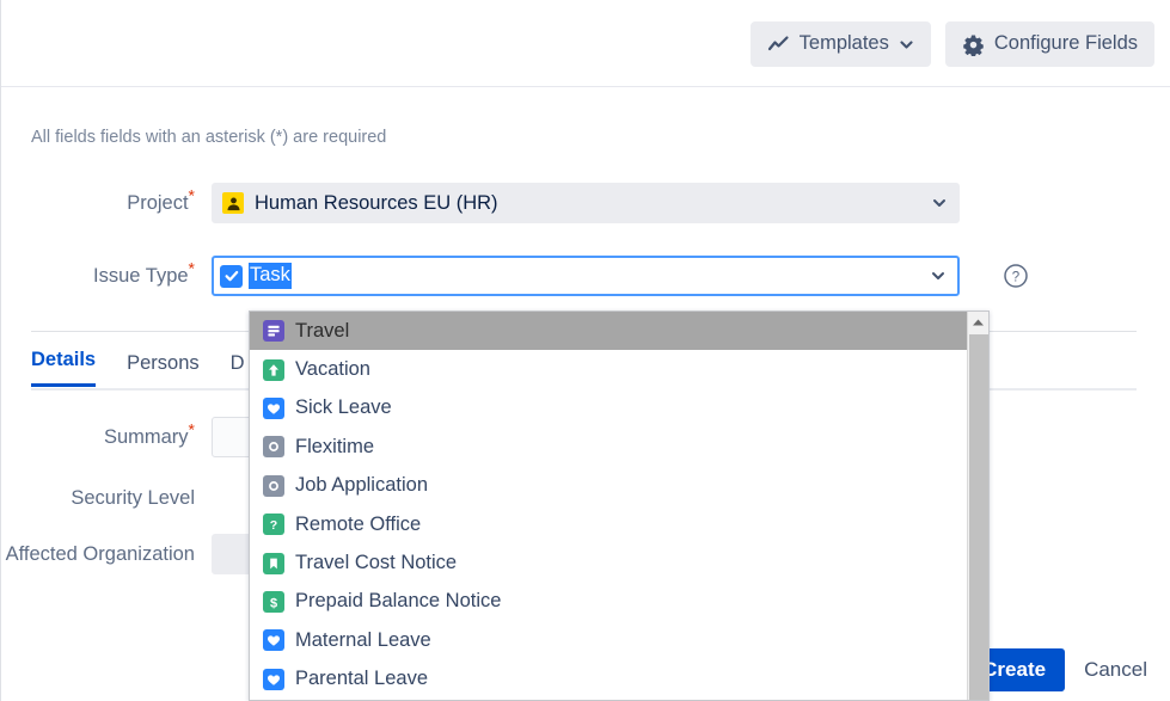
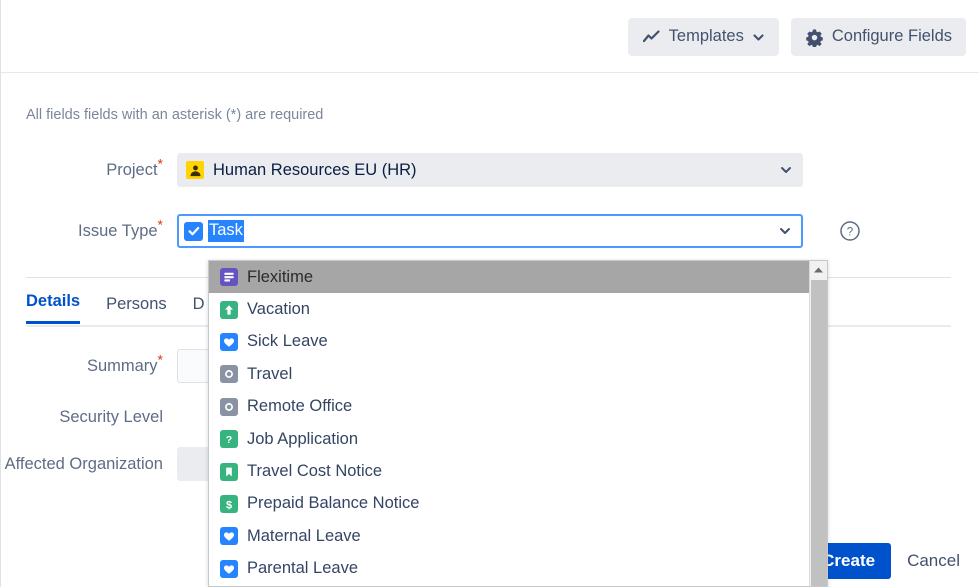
  Templates
  Configure Fields
  All fields fields with an asterisk (*) are required
  Project*
  Human Resources EU (HR)
  Issue Type*
  Task
  ?
  Details
  Persons
  D
  Summary*
  Security Level
  Affected Organization
  Create
  Cancel
- Travel
+ Flexitime
  Vacation
  Sick Leave
- Flexitime
+ Travel
- Job Application
+ Remote Office
  ?
- Remote Office
+ Job Application
  Travel Cost Notice
  $
  Prepaid Balance Notice
  Maternal Leave
  Parental Leave
